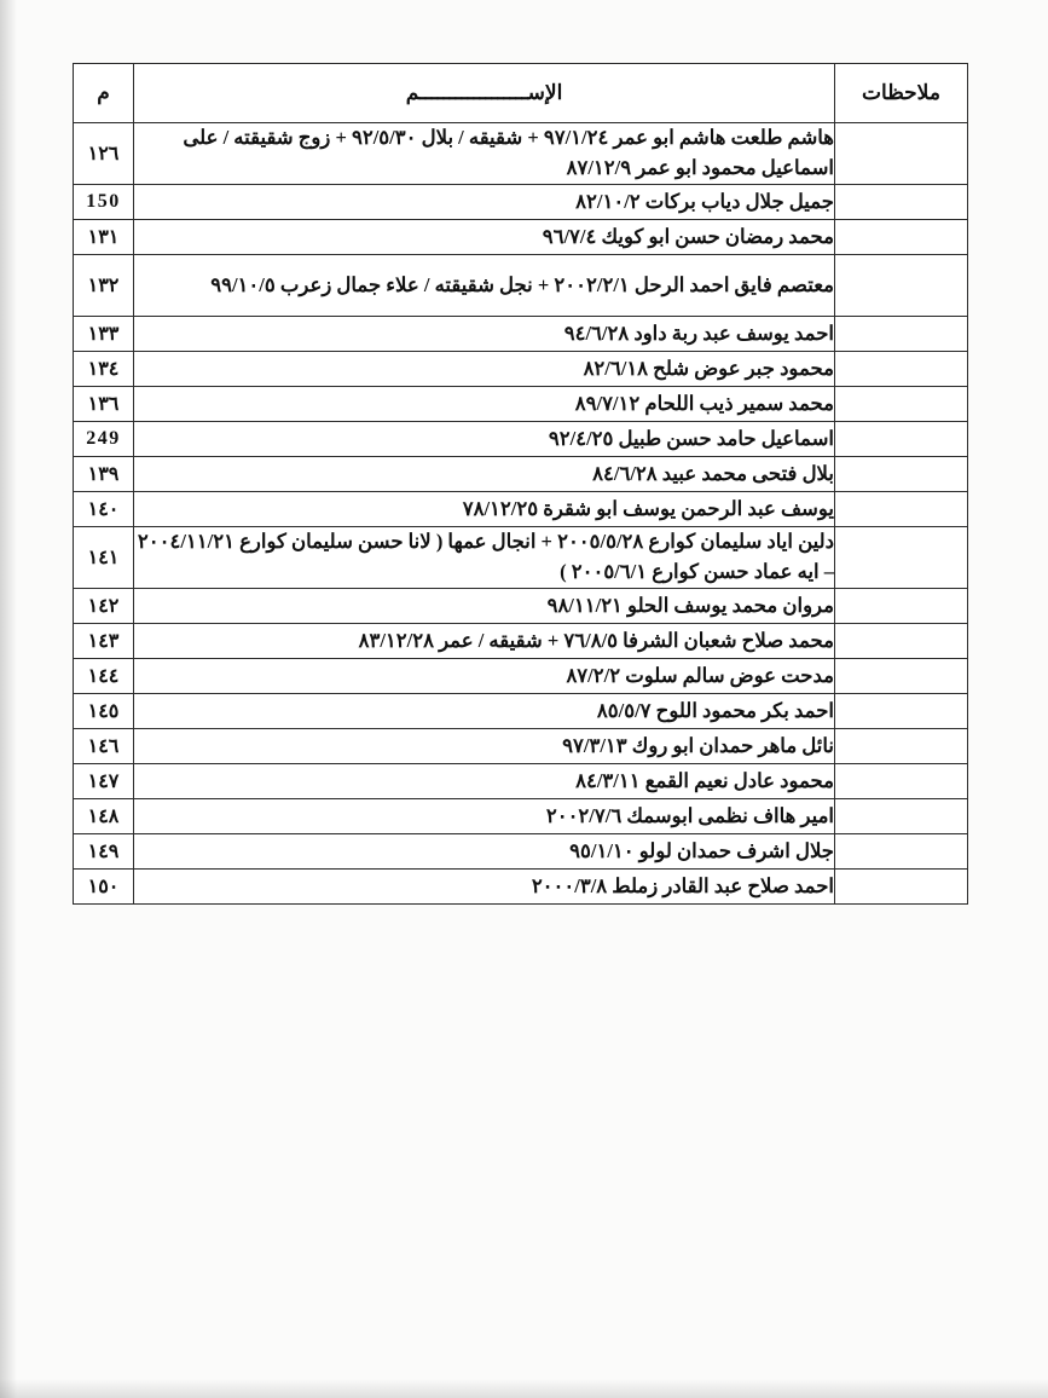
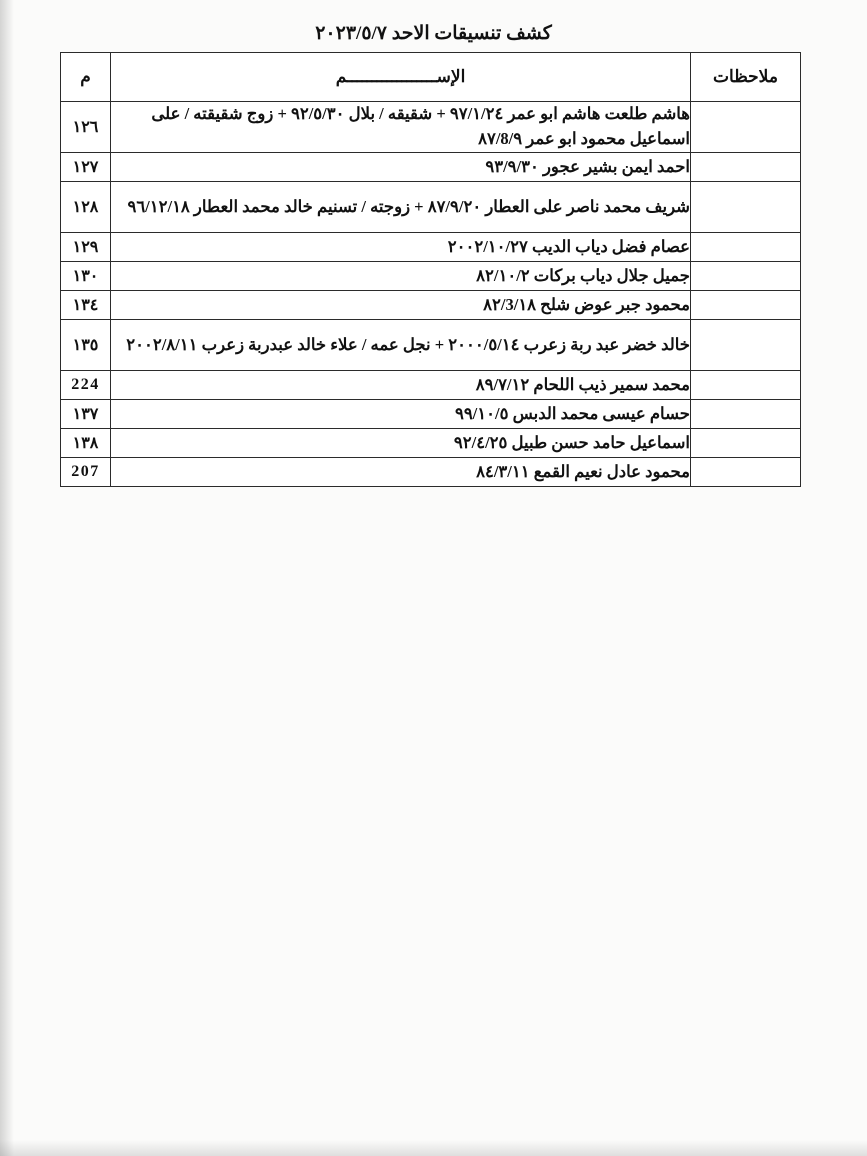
+ كشف تنسيقات الاحد ٢٠٢٣/٥/٧
  ملاحظات	الإســــــــــــــــــم	م
- 	هاشم طلعت هاشم ابو عمر ٩٧/١/٢٤ + شقيقه / بلال ٩٢/٥/٣٠ + زوج شقيقته / على اسماعيل محمود ابو عمر ٨٧/١٢/٩	١٢٦
+ 	هاشم طلعت هاشم ابو عمر ٩٧/١/٢٤ + شقيقه / بلال ٩٢/٥/٣٠ + زوج شقيقته / على اسماعيل محمود ابو عمر ٨٧/8/٩	١٢٦
+ 	احمد ايمن بشير عجور ٩٣/٩/٣٠	١٢٧
+ 	شريف محمد ناصر على العطار ٨٧/٩/٢٠ + زوجته / تسنيم خالد محمد العطار ٩٦/١٢/١٨	١٢٨
+ 	عصام فضل دياب الديب ٢٠٠٢/١٠/٢٧	١٢٩
- 	جميل جلال دياب بركات ٨٢/١٠/٢	150
+ 	جميل جلال دياب بركات ٨٢/١٠/٢	١٣٠
- 	محمد رمضان حسن ابو كويك ٩٦/٧/٤	١٣١
- 	معتصم فايق احمد الرحل ٢٠٠٢/٢/١ + نجل شقيقته / علاء جمال زعرب ٩٩/١٠/٥	١٣٢
- 	احمد يوسف عبد ربة داود ٩٤/٦/٢٨	١٣٣
- 	محمود جبر عوض شلح ٨٢/٦/١٨	١٣٤
+ 	محمود جبر عوض شلح ٨٢/3/١٨	١٣٤
+ 	خالد خضر عبد ربة زعرب ٢٠٠٠/٥/١٤ + نجل عمه / علاء خالد عبدربة زعرب ٢٠٠٢/٨/١١	١٣٥
- 	محمد سمير ذيب اللحام ٨٩/٧/١٢	١٣٦
+ 	محمد سمير ذيب اللحام ٨٩/٧/١٢	224
+ 	حسام عيسى محمد الدبس ٩٩/١٠/٥	١٣٧
- 	اسماعيل حامد حسن طبيل ٩٢/٤/٢٥	249
+ 	اسماعيل حامد حسن طبيل ٩٢/٤/٢٥	١٣٨
- 	بلال فتحى محمد عبيد ٨٤/٦/٢٨	١٣٩
- 	يوسف عبد الرحمن يوسف ابو شقرة ٧٨/١٢/٢٥	١٤٠
- 	دلين اياد سليمان كوارع ٢٠٠٥/٥/٢٨ + انجال عمها ( لانا حسن سليمان كوارع ٢٠٠٤/١١/٢١ – ايه عماد حسن كوارع ٢٠٠٥/٦/١ )	١٤١
- 	مروان محمد يوسف الحلو ٩٨/١١/٢١	١٤٢
- 	محمد صلاح شعبان الشرفا ٧٦/٨/٥ + شقيقه / عمر ٨٣/١٢/٢٨	١٤٣
- 	مدحت عوض سالم سلوت ٨٧/٢/٢	١٤٤
- 	احمد بكر محمود اللوح ٨٥/٥/٧	١٤٥
- 	نائل ماهر حمدان ابو روك ٩٧/٣/١٣	١٤٦
- 	محمود عادل نعيم القمع ٨٤/٣/١١	١٤٧
+ 	محمود عادل نعيم القمع ٨٤/٣/١١	207
- 	امير هااف نظمى ابوسمك ٢٠٠٢/٧/٦	١٤٨
- 	جلال اشرف حمدان لولو ٩٥/١/١٠	١٤٩
- 	احمد صلاح عبد القادر زملط ٢٠٠٠/٣/٨	١٥٠
